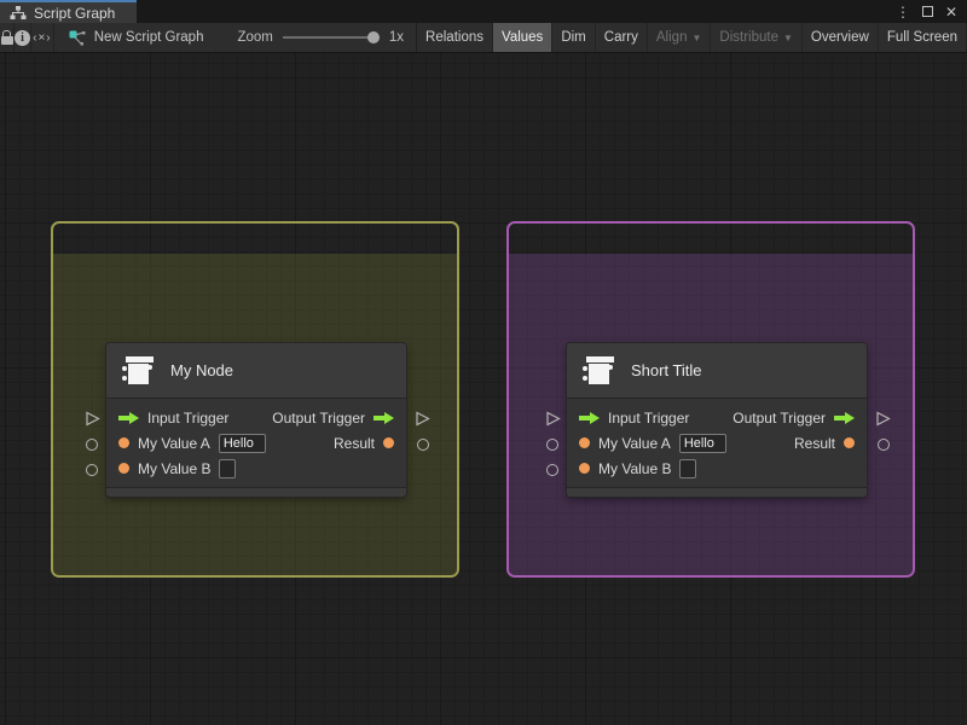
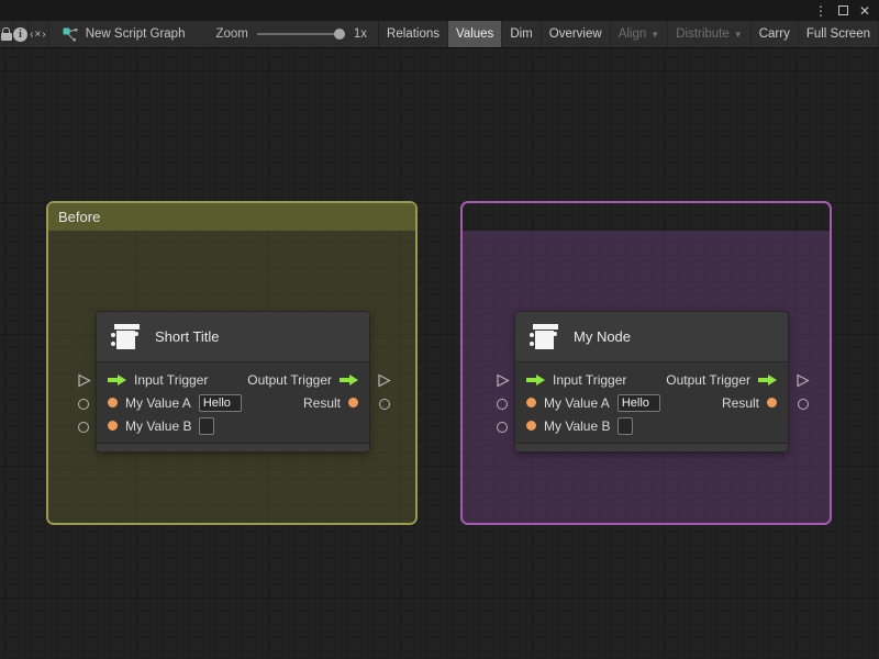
- Script Graph
  ⋮
  ✕
  i
  ‹×›
  New Script Graph
  Zoom
  1x
  Relations
  Values
  Dim
- Carry
+ Overview
  Align
  ▼
  Distribute
  ▼
- Overview
+ Carry
  Full Screen
+ Before
- My Node
+ Short Title
  Input Trigger
  Output Trigger
  My Value A
  Hello
  Result
  My Value B
- Short Title
+ My Node
  Input Trigger
  Output Trigger
  My Value A
  Hello
  Result
  My Value B
